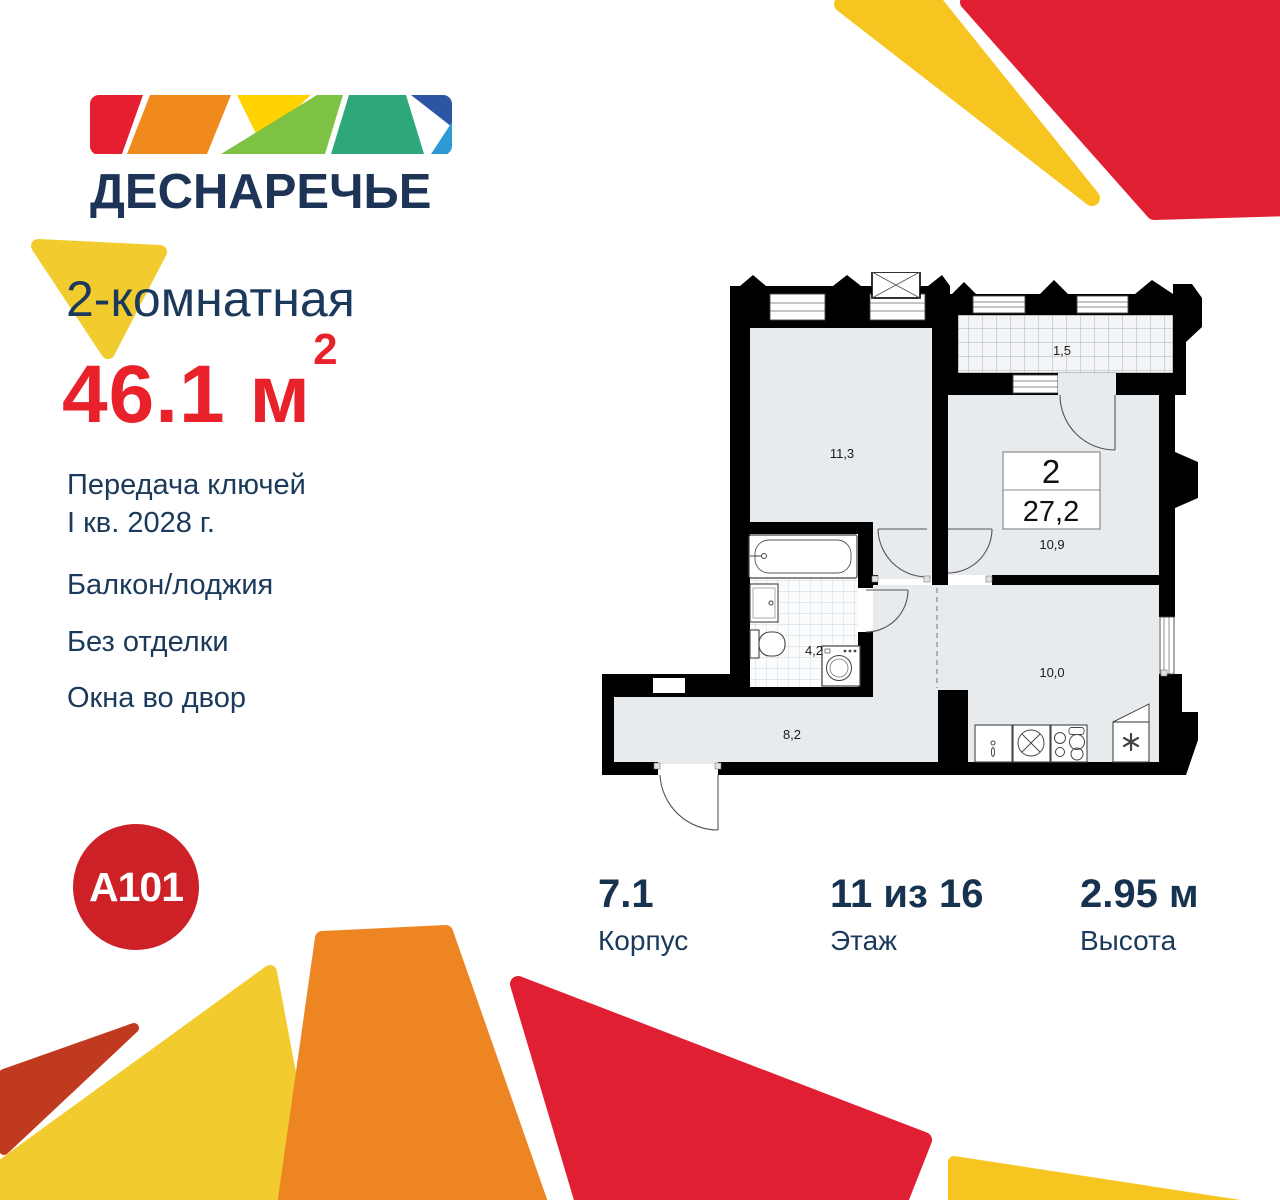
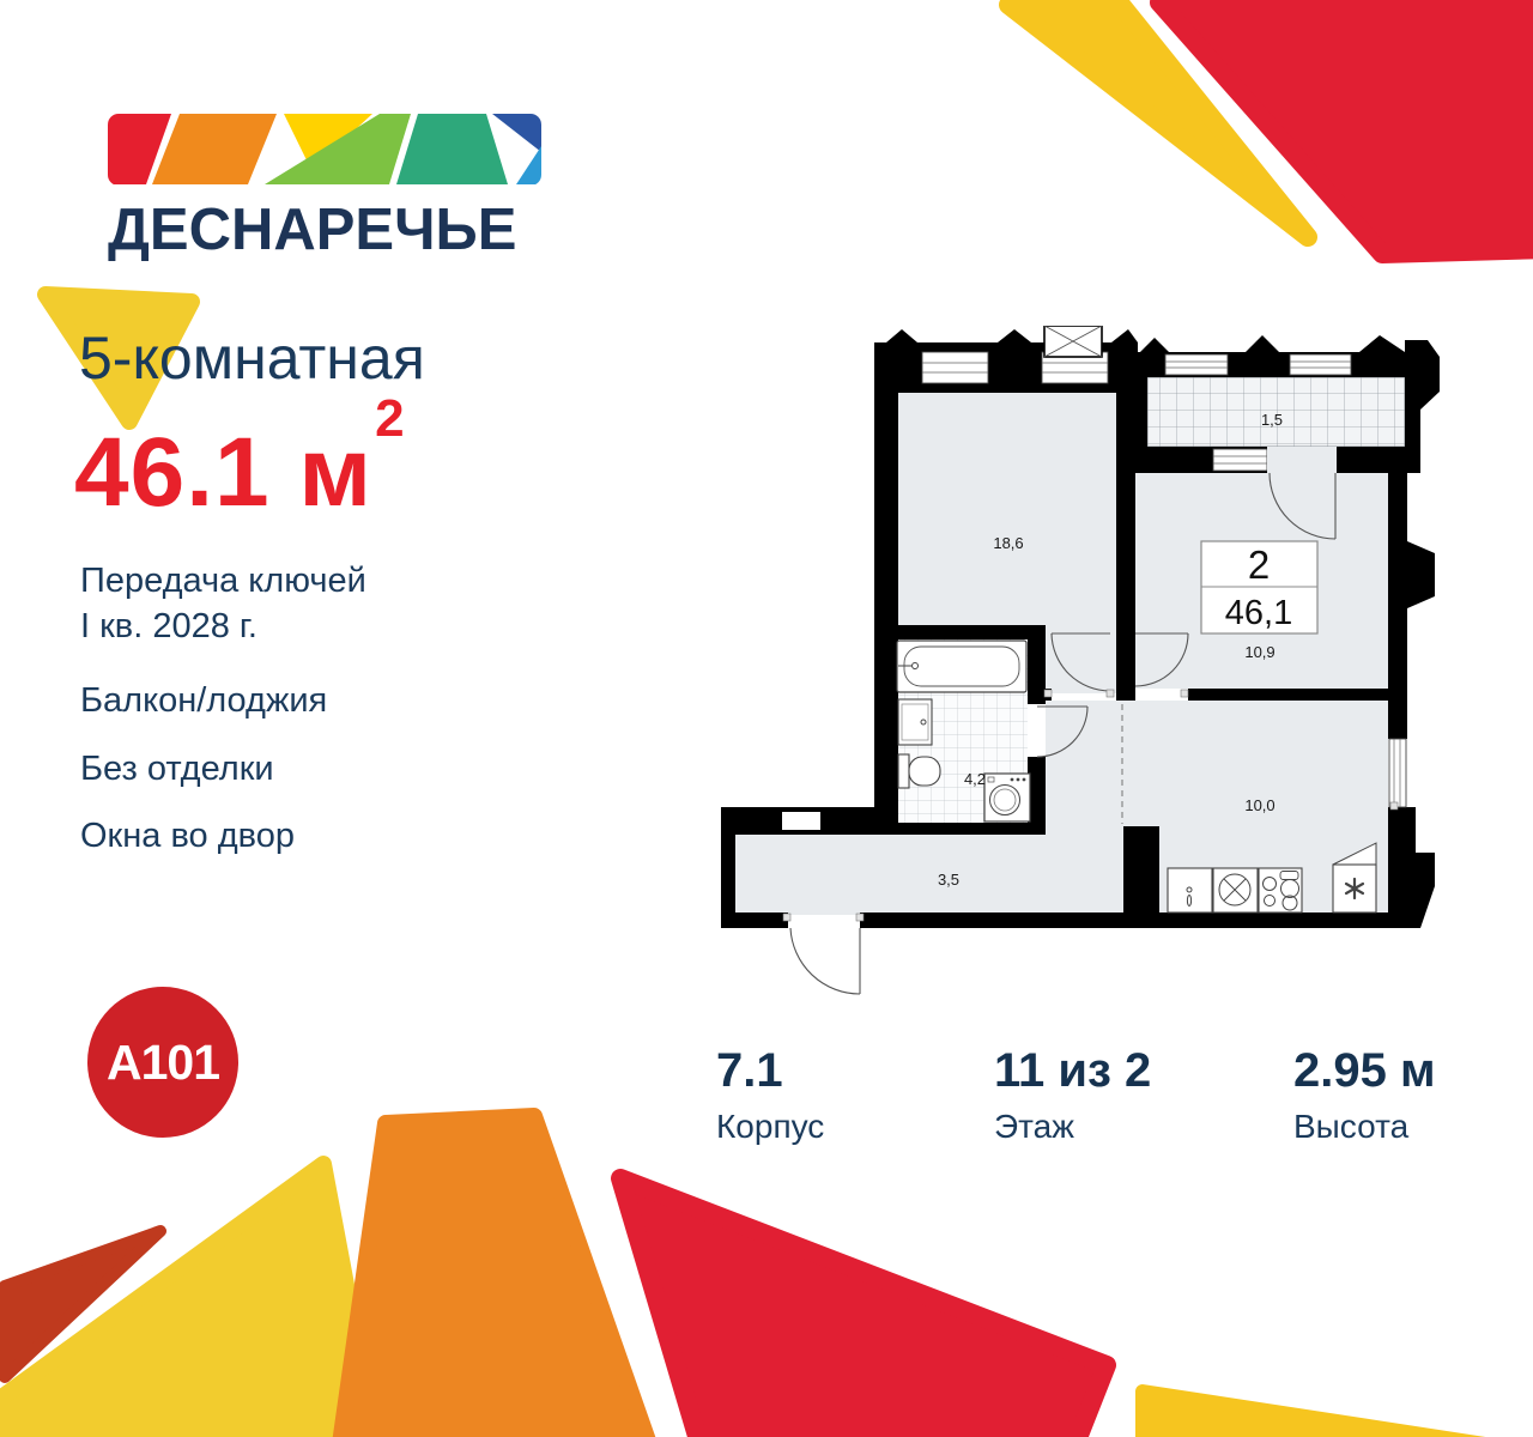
  ДЕСНАРЕЧЬЕ
- 2-комнатная
+ 5-комнатная
  46.1 м2
  Передача ключей
  I кв. 2028 г.
  Балкон/лоджия
  Без отделки
  Окна во двор
  A101
  7.1
  Корпус
- 11 из 16
+ 11 из 2
  Этаж
  2.95 м
  Высота
  2
- 27,2
+ 46,1
- 11,3
+ 18,6
  1,5
  10,9
  4,2
  10,0
- 8,2
+ 3,5
